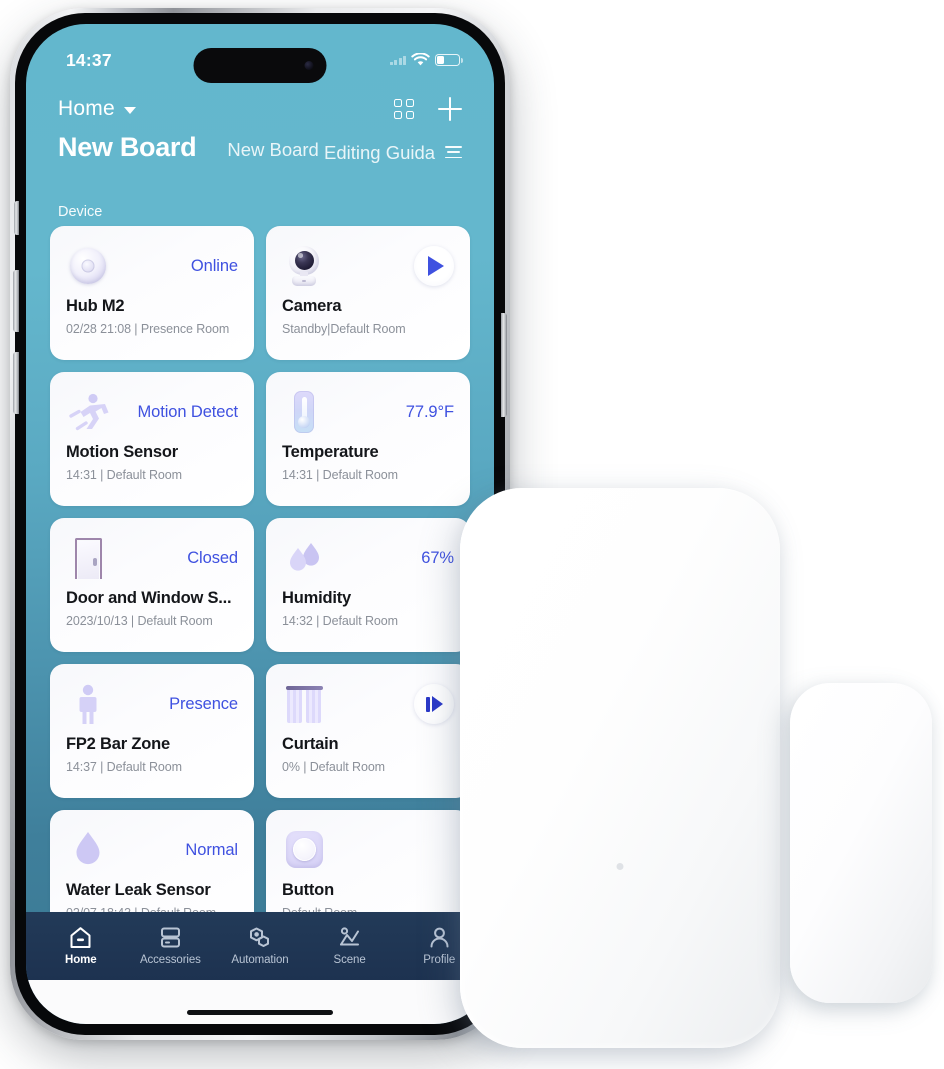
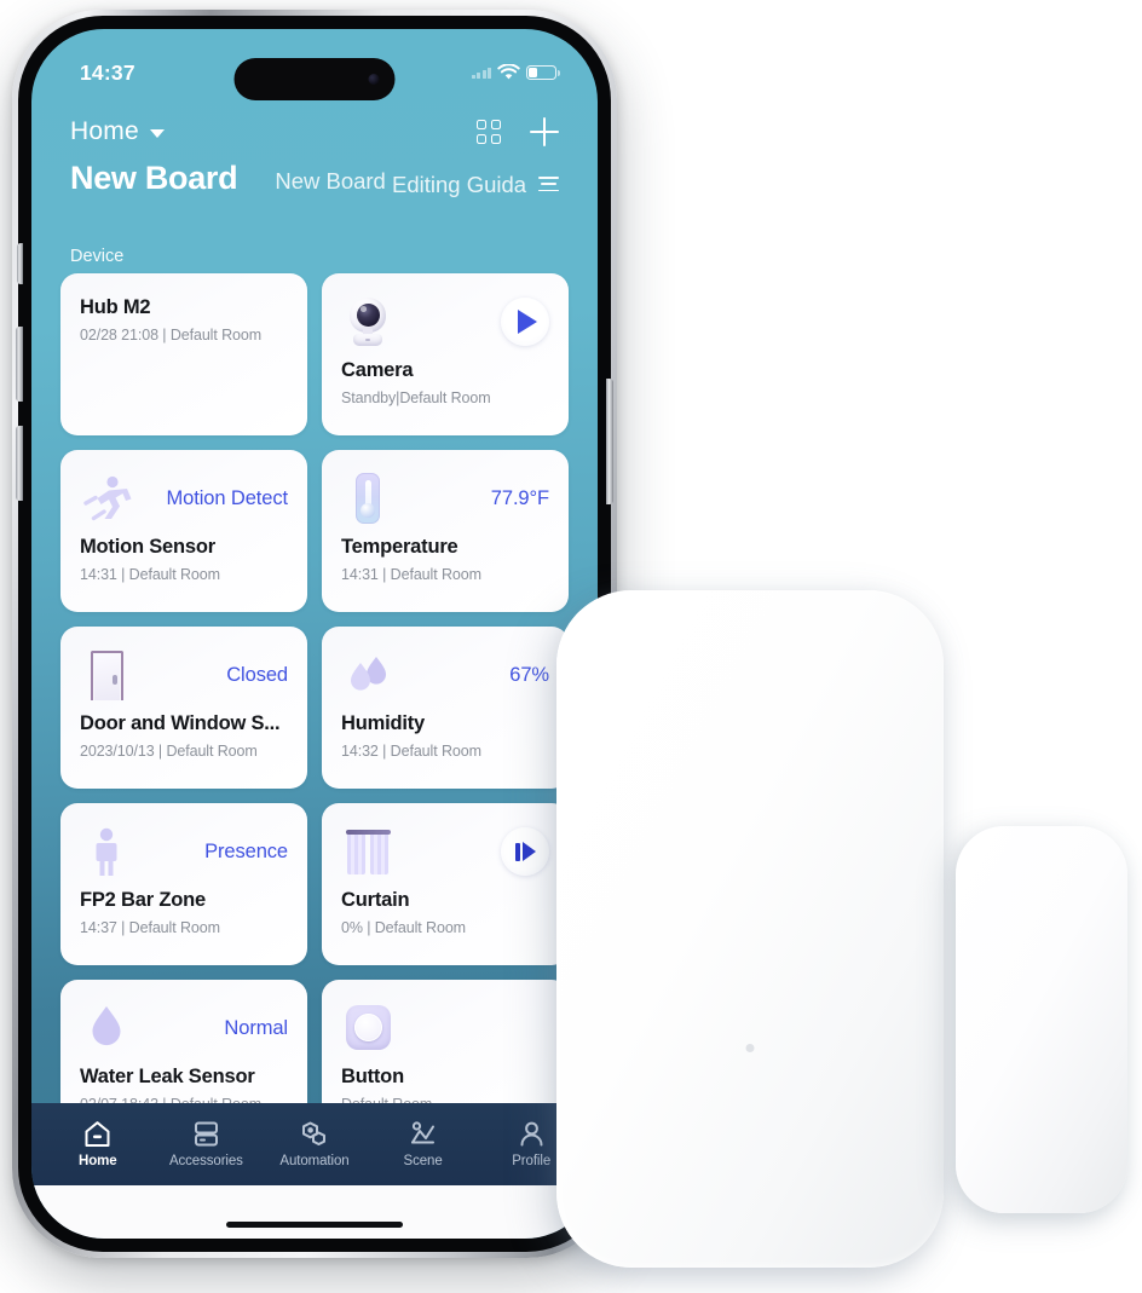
  14:37
  Home
  New Board
  New Board
  Editing Guida
  Device
- Online
  Hub M2
- 02/28 21:08 | Presence Room
+ 02/28 21:08 | Default Room
  Camera
  Standby|Default Room
  Motion Detect
  Motion Sensor
  14:31 | Default Room
  77.9°F
  Temperature
  14:31 | Default Room
  Closed
  Door and Window S...
  2023/10/13 | Default Room
  67%
  Humidity
  14:32 | Default Room
  Presence
  FP2 Bar Zone
  14:37 | Default Room
  Curtain
  0% | Default Room
  Normal
  Water Leak Sensor
  Button
  Home
  Accessories
  Automation
  Scene
  Profile
